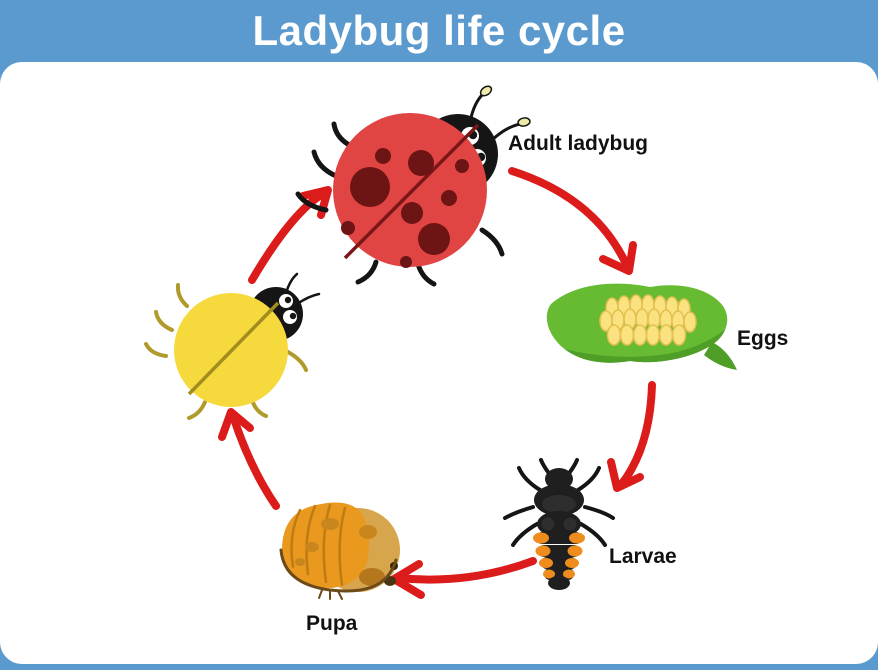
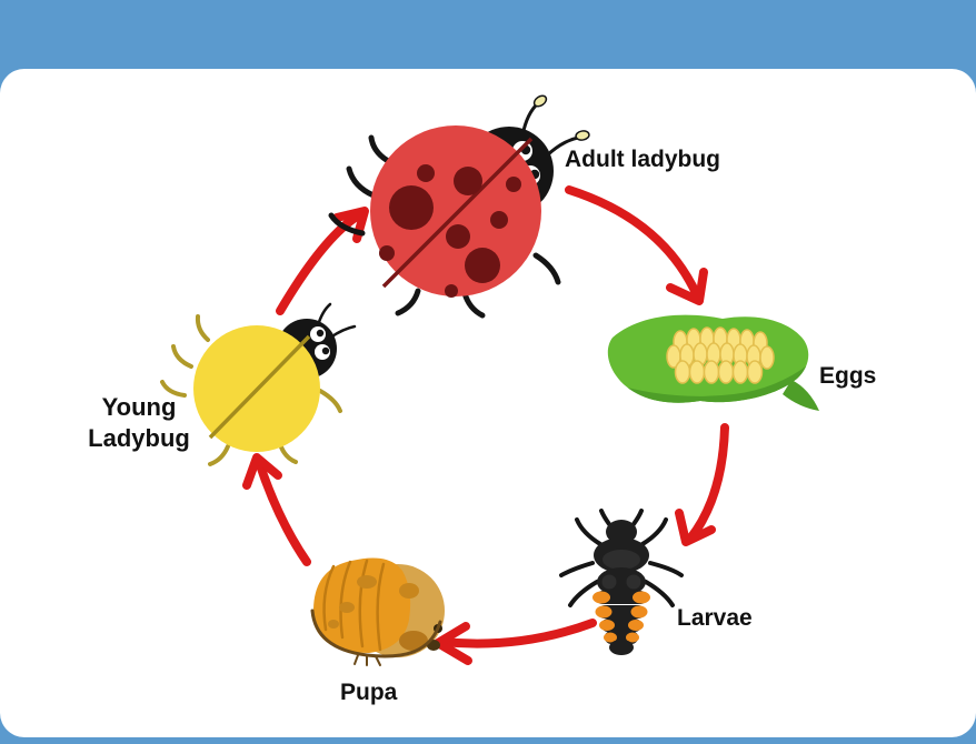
- Ladybug life cycle
  Adult ladybug
  Eggs
  Larvae
  Pupa
+ Young Ladybug
